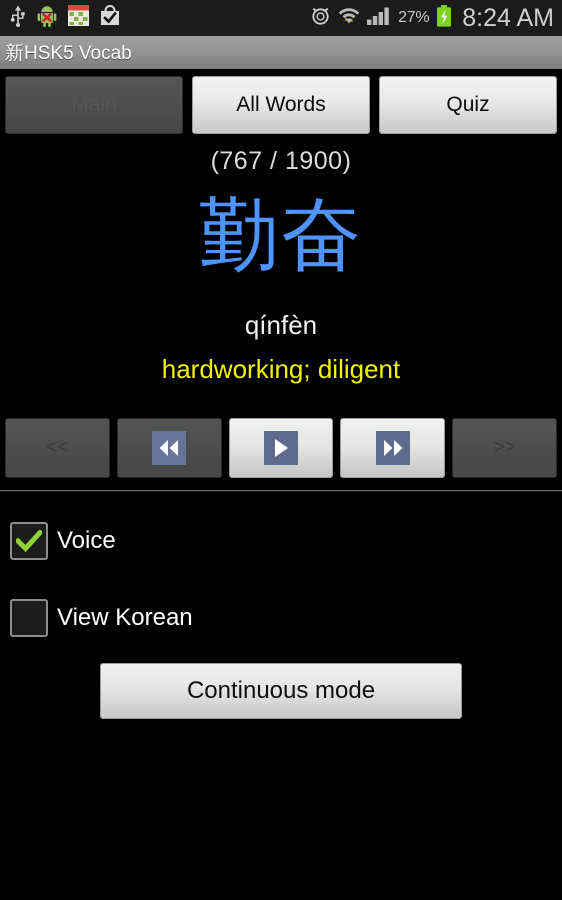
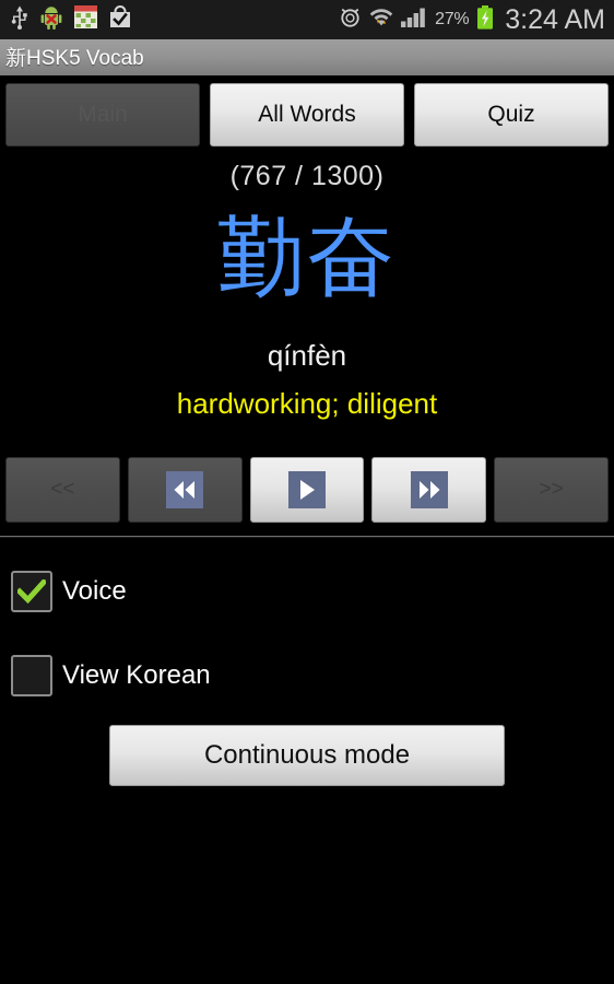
  27%
- 8:24 AM
+ 3:24 AM
  新HSK5 Vocab
  All Words
  Quiz
- (767 / 1900)
+ (767 / 1300)
  勤奋
  qínfèn
  hardworking; diligent
  Voice
  View Korean
  Continuous mode
